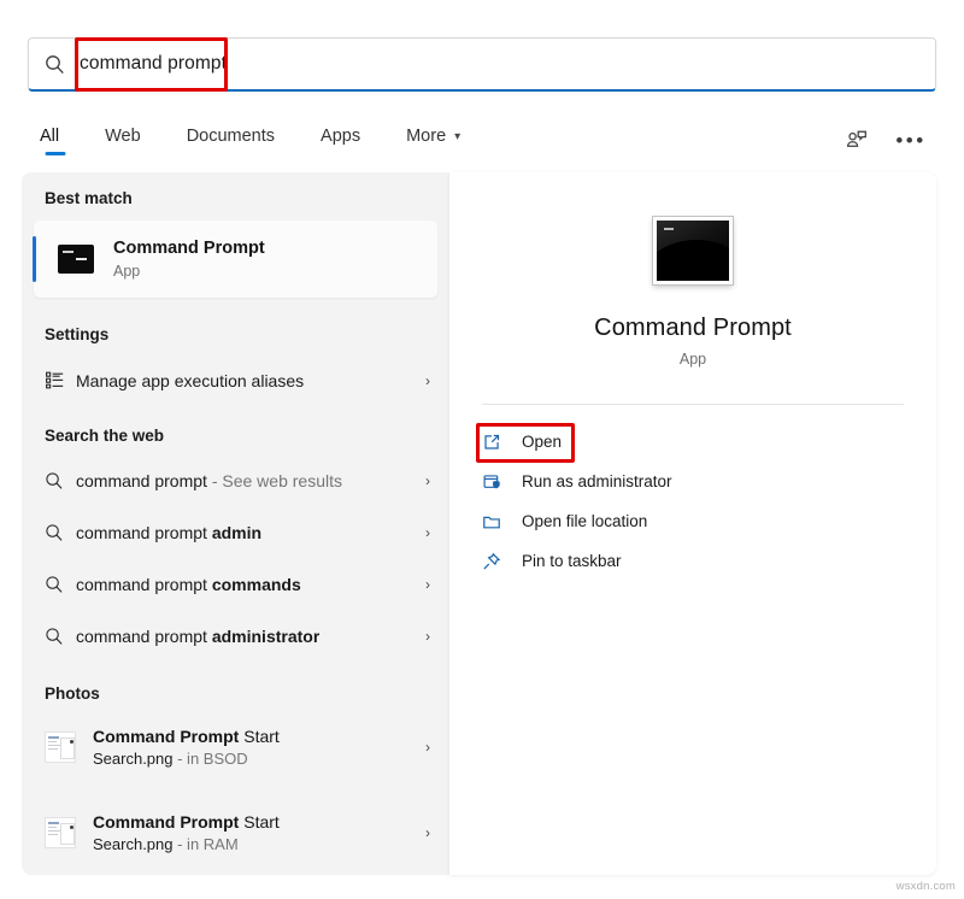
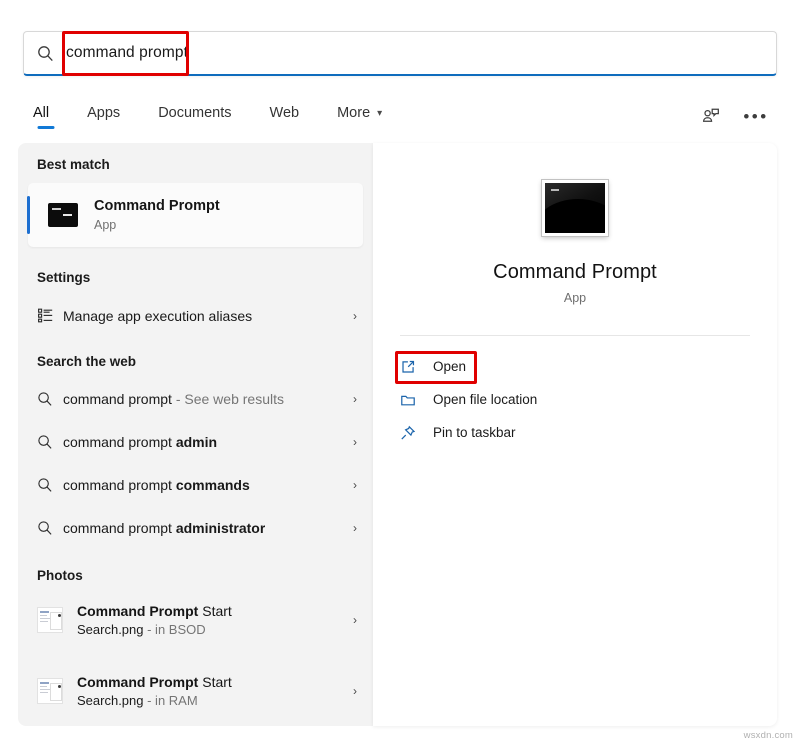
  command prompt
  All
- Web
+ Apps
  Documents
- Apps
+ Web
  More ▾
  •••
  Best match
  Command Prompt
  App
  Settings
  Manage app execution aliases
  ›
  Search the web
  command prompt - See web results
  ›
  command prompt admin
  ›
  command prompt commands
  ›
  command prompt administrator
  ›
  Photos
  Command Prompt Start
  Search.png - in BSOD
  ›
  Command Prompt Start
  Search.png - in RAM
  ›
  Command Prompt
  App
  Open
- Run as administrator
  Open file location
  Pin to taskbar
  wsxdn.com
